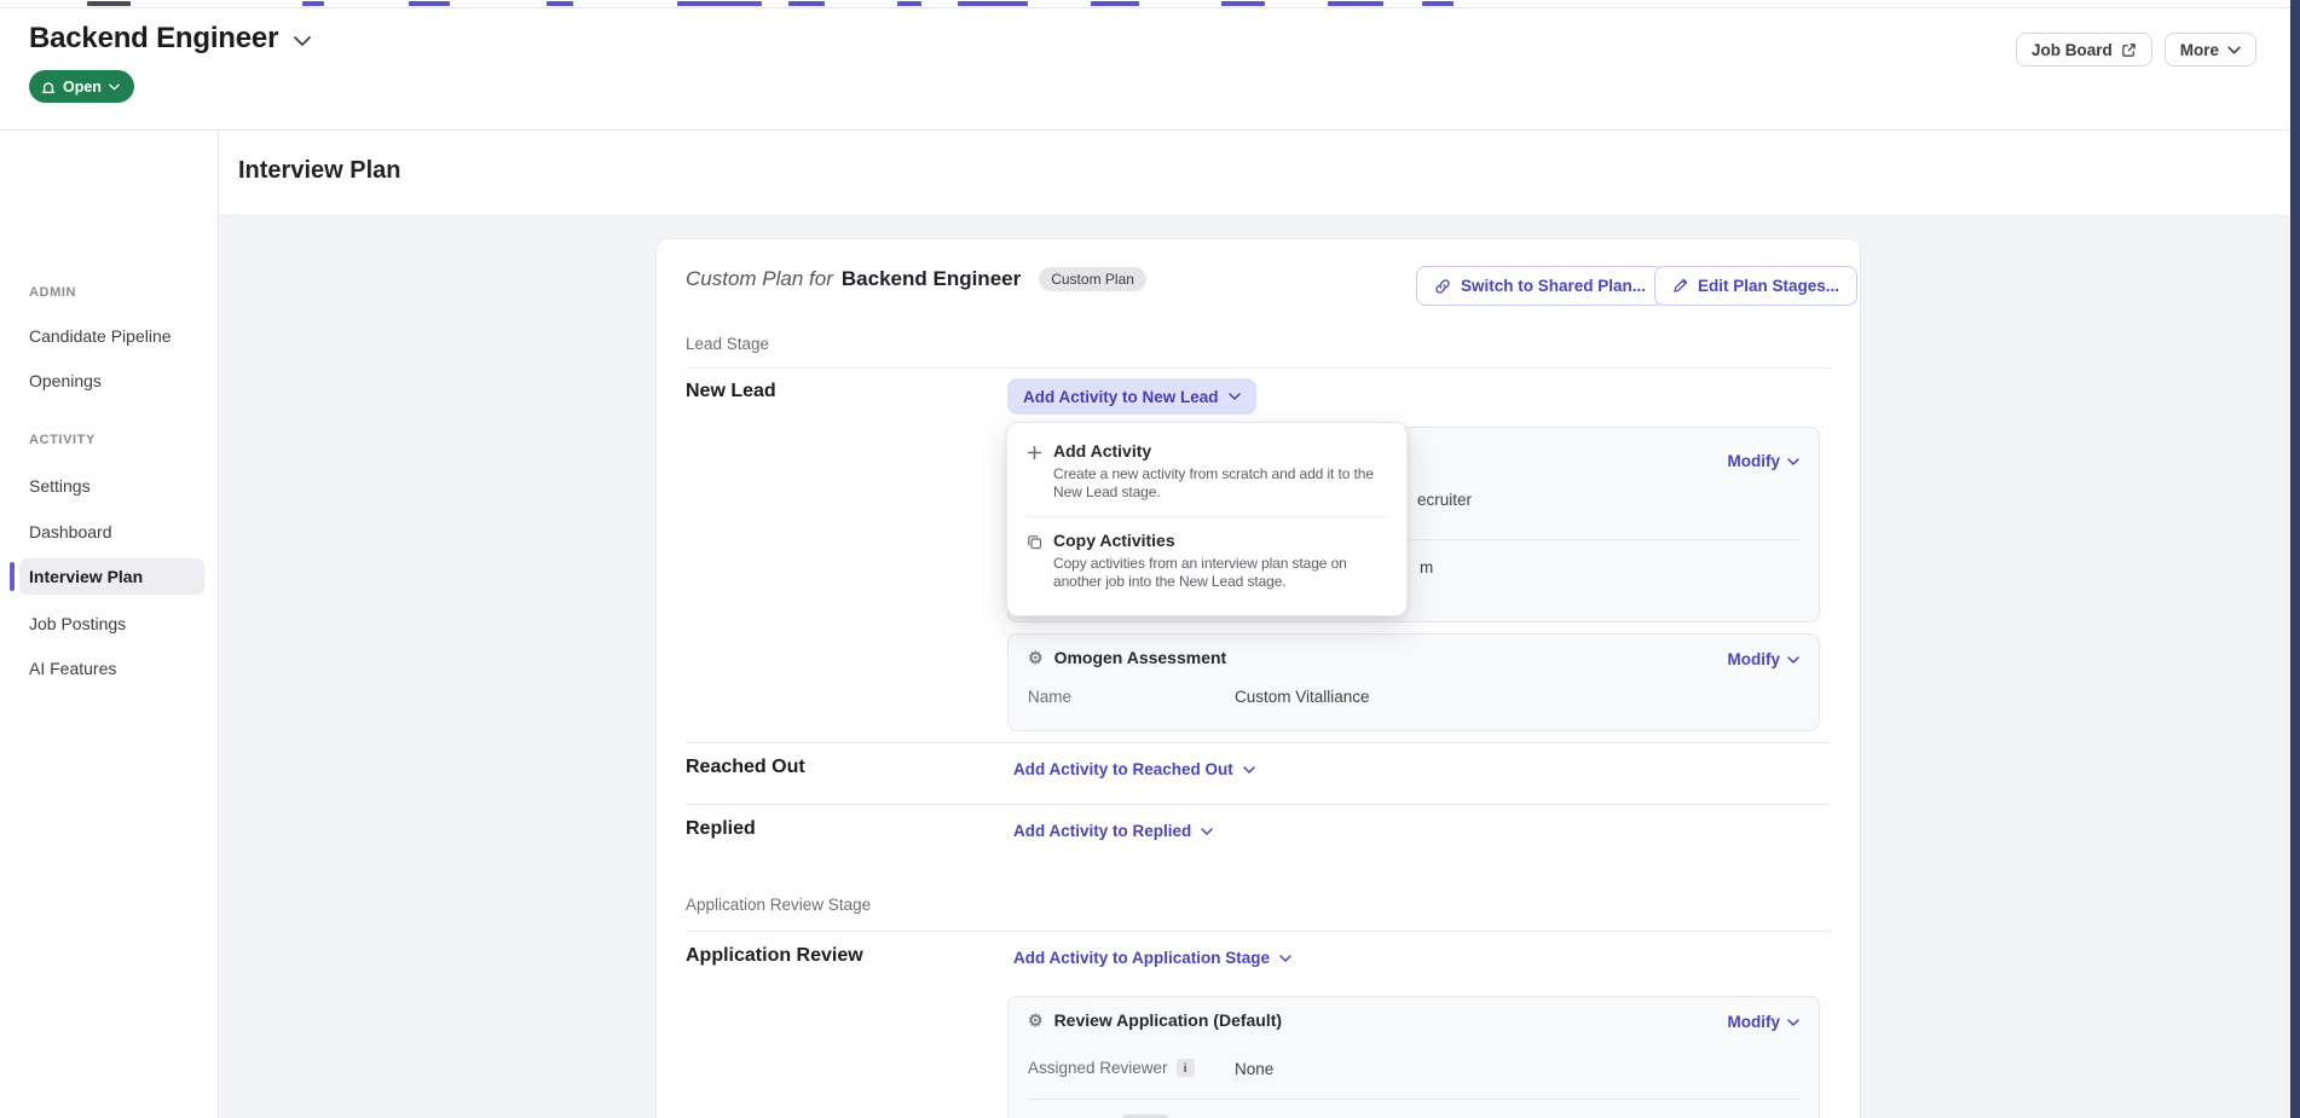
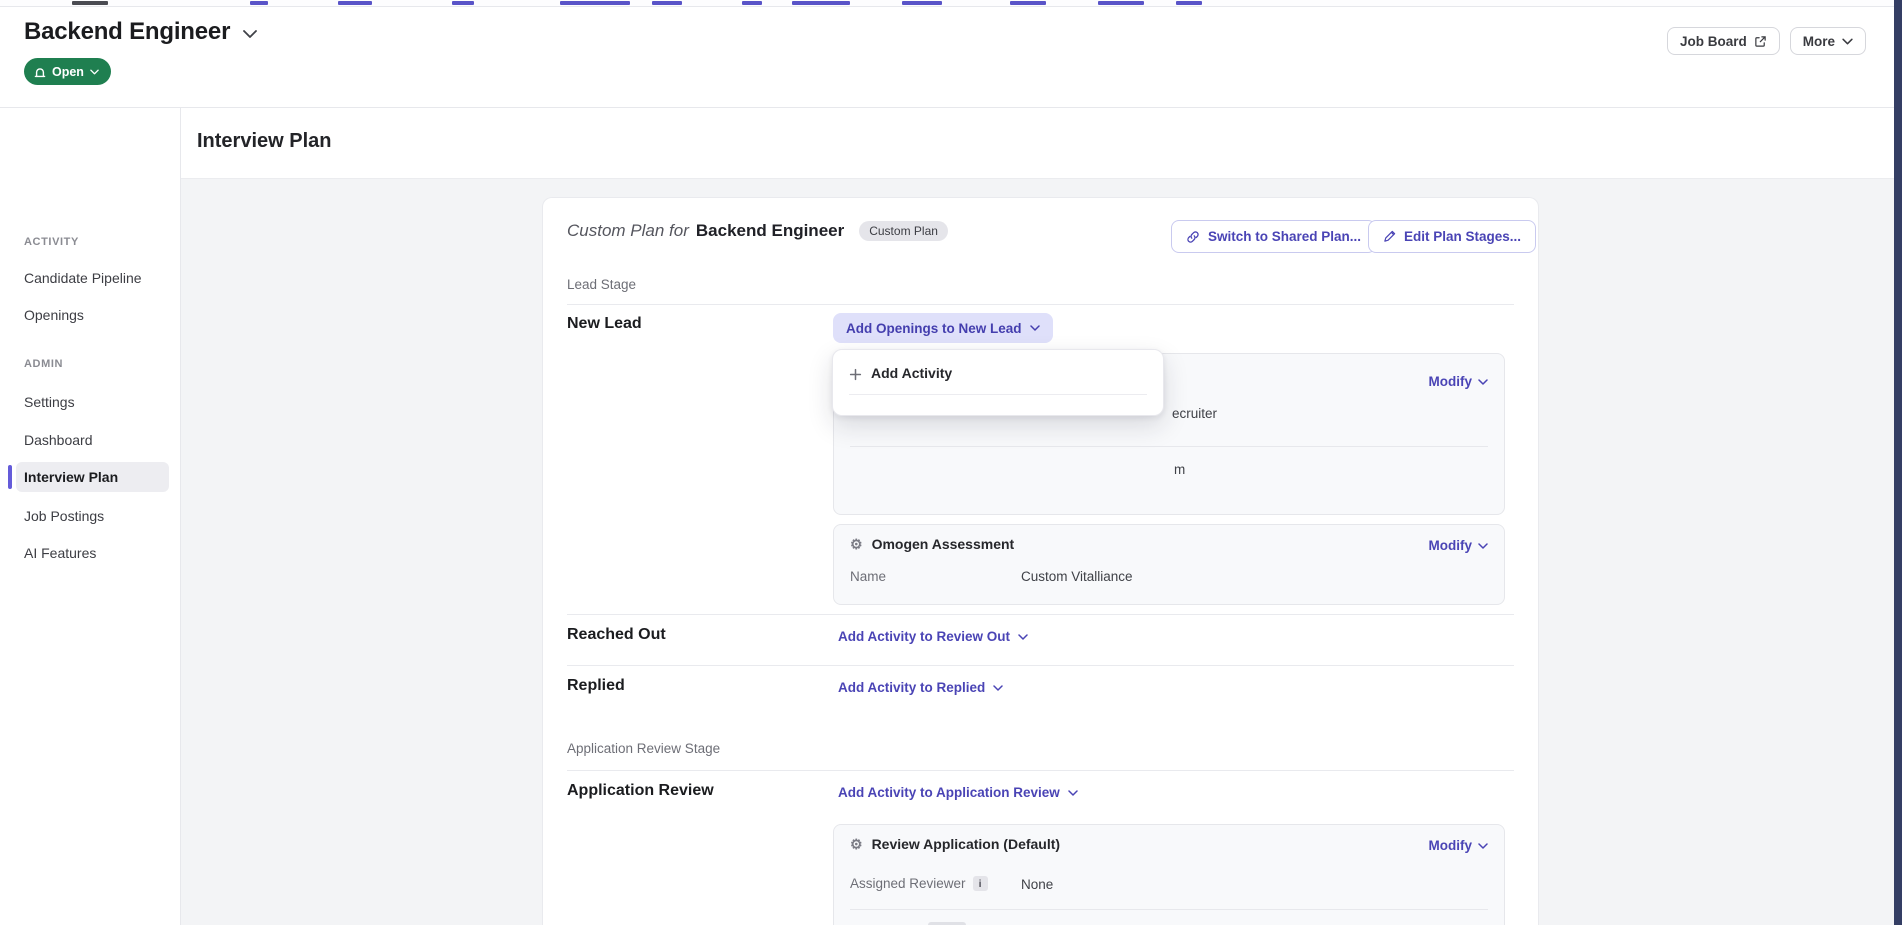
  Backend Engineer
  Open
  Job Board
  More
- ADMIN
+ ACTIVITY
  Candidate Pipeline
  Openings
- ACTIVITY
+ ADMIN
  Settings
  Dashboard
  Interview Plan
  Job Postings
  AI Features
  Interview Plan
  Custom Plan for
  Backend Engineer
  Custom Plan
  Switch to Shared Plan...
  Edit Plan Stages...
  Lead Stage
  New Lead
- Add Activity to New Lead
+ Add Openings to New Lead
  Modify
  ecruiter
  m
  ⚙
  Omogen Assessment
  Modify
  Name
  Custom Vitalliance
  Reached Out
- Add Activity to Reached Out
+ Add Activity to Review Out
  Replied
  Add Activity to Replied
  Application Review Stage
  Application Review
- Add Activity to Application Stage
+ Add Activity to Application Review
  ⚙
  Review Application (Default)
  Modify
  Assigned Reviewer
  i
  None
  Add Activity
- Create a new activity from scratch and add it to the
- New Lead stage.
- Copy Activities
- Copy activities from an interview plan stage on
- another job into the New Lead stage.
